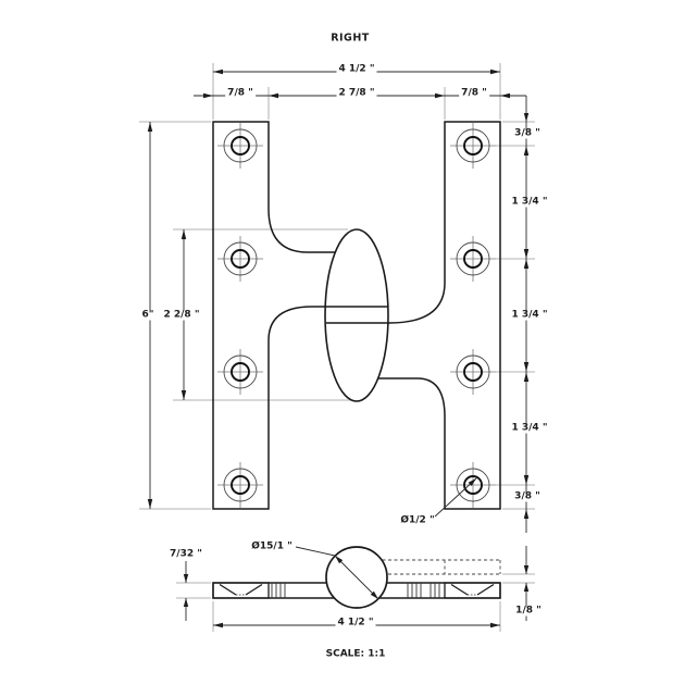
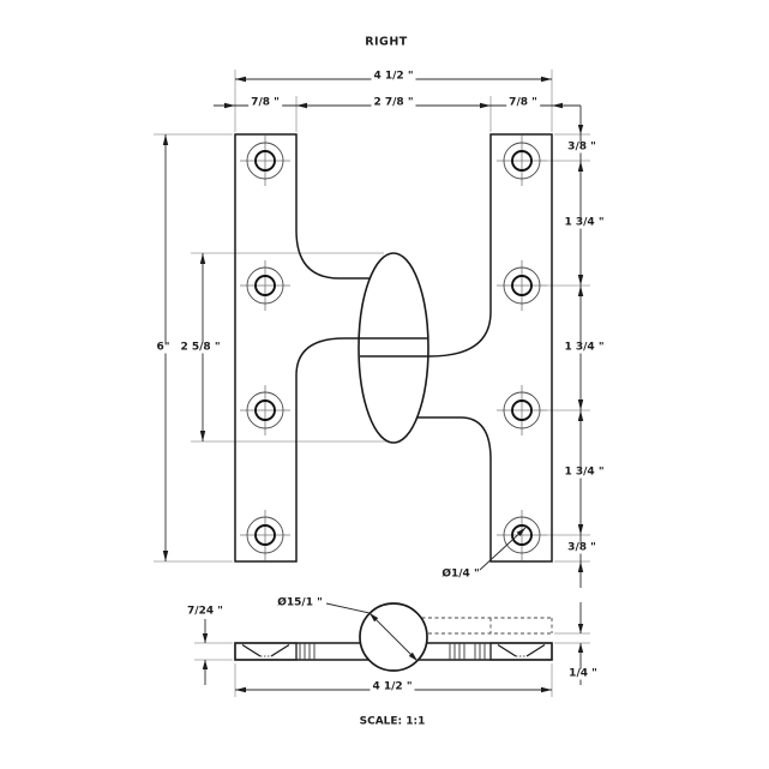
  RIGHT
  4 1/2 "
  7/8 "
  2 7/8 "
  7/8 "
  6"
- 2 2/8 "
+ 2 5/8 "
  3/8 "
  1 3/4 "
  1 3/4 "
  1 3/4 "
  3/8 "
- Ø1/2 "
+ Ø1/4 "
  Ø15/1 "
- 7/32 "
+ 7/24 "
- 1/8 "
+ 1/4 "
  4 1/2 "
  SCALE: 1:1
